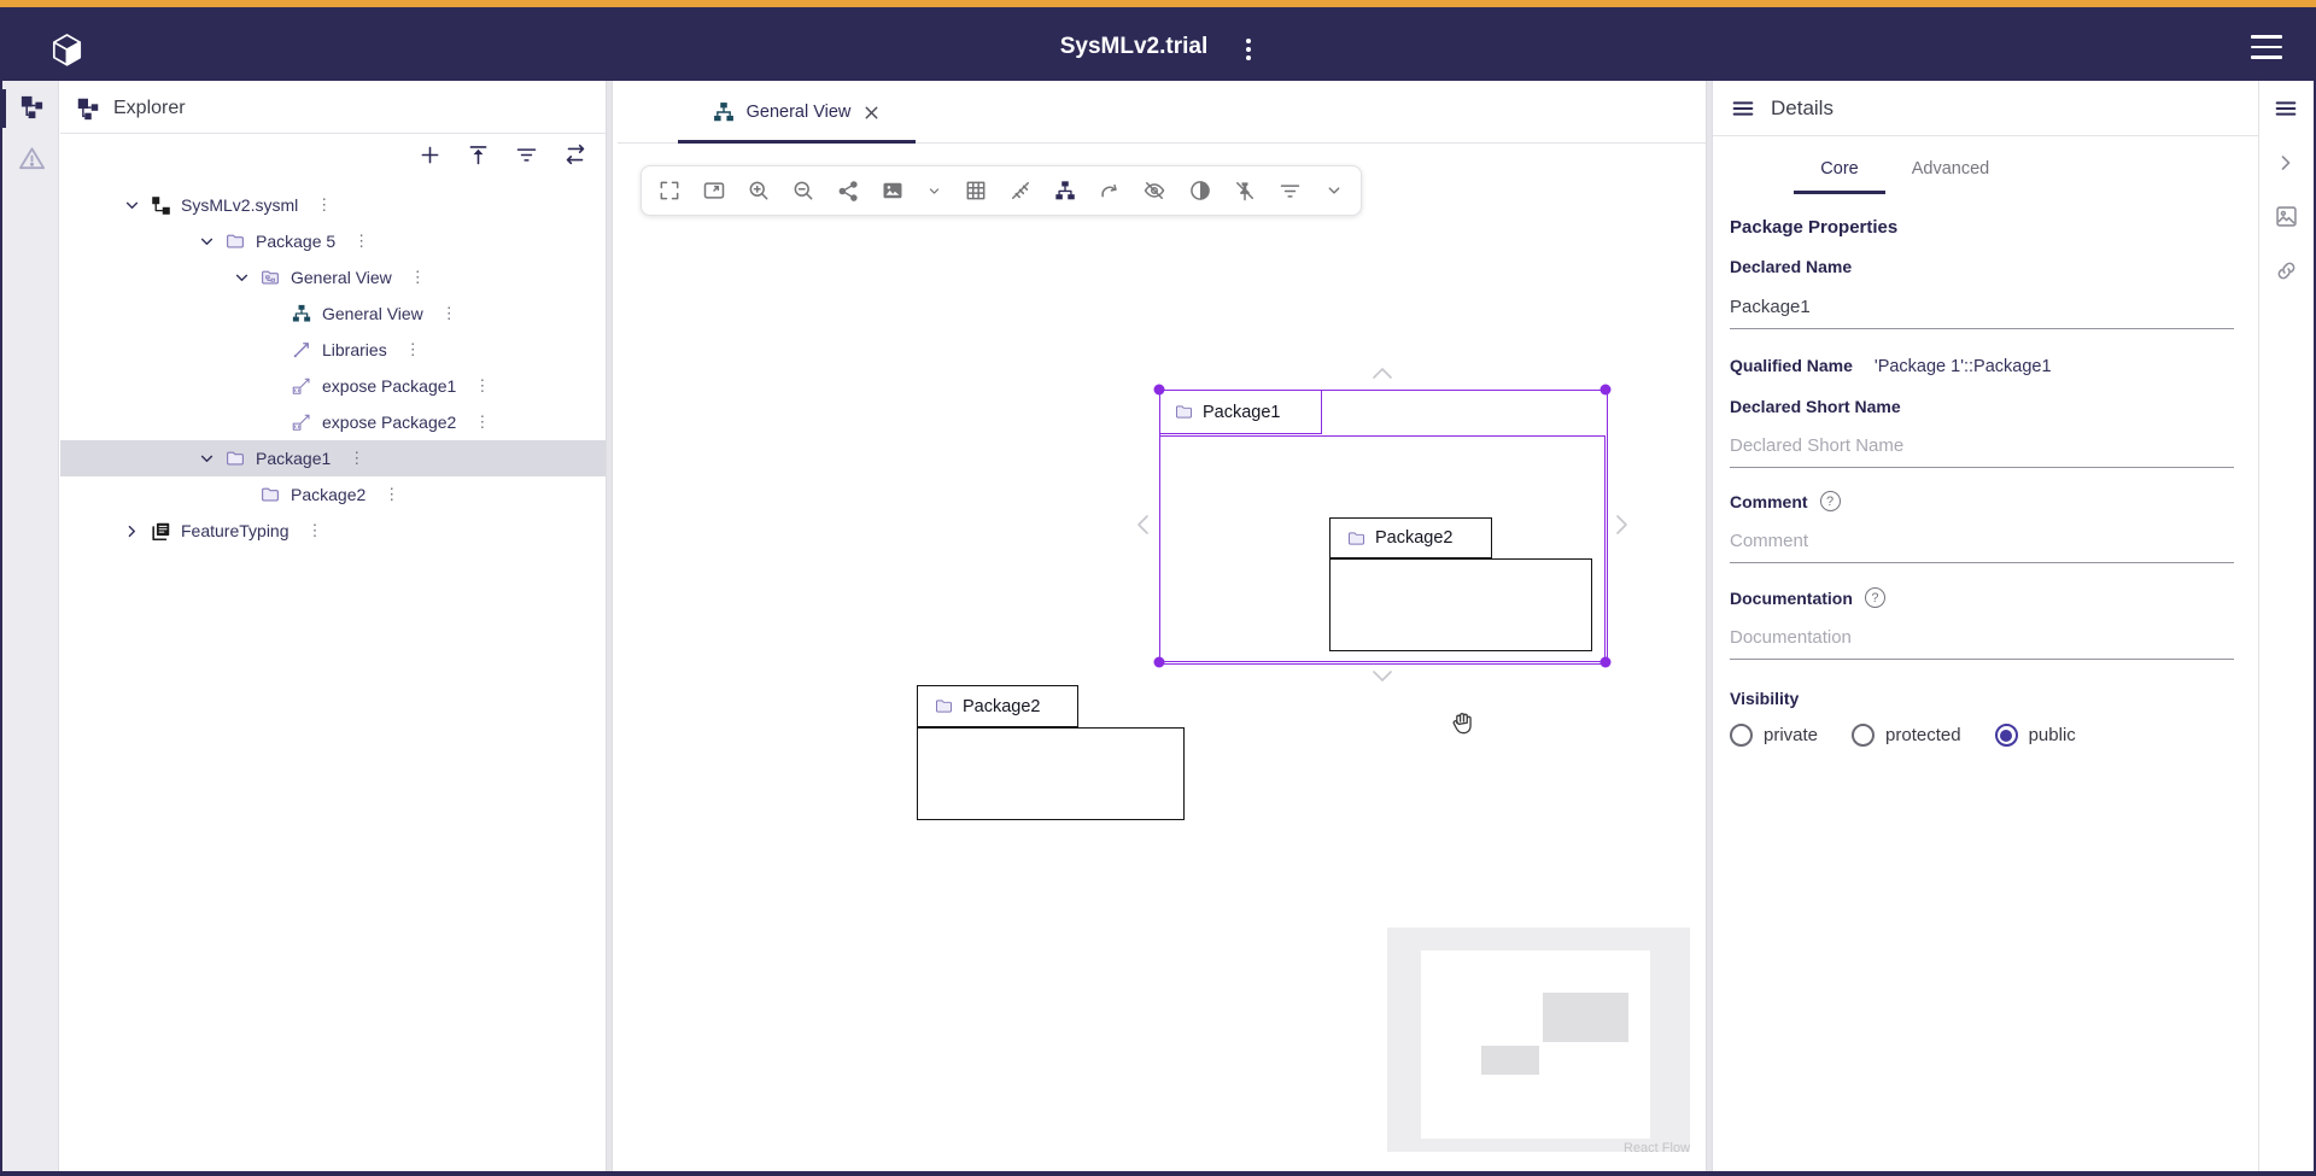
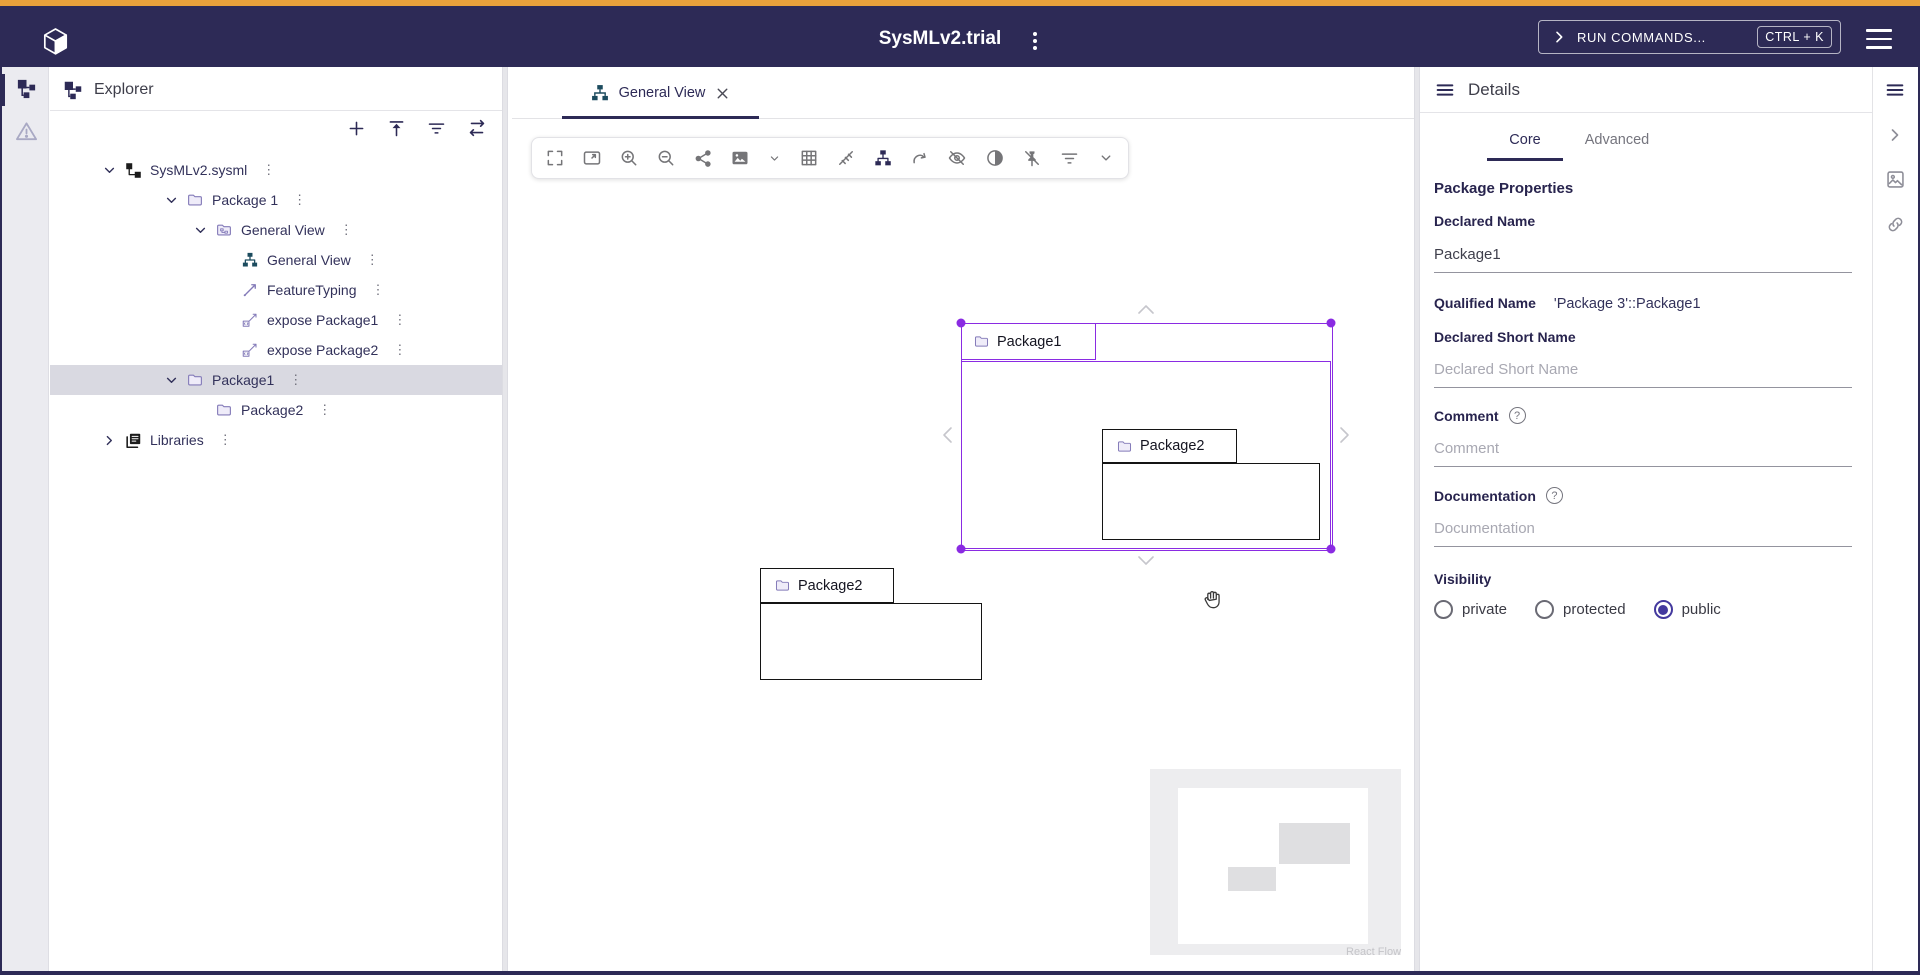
  SysMLv2.trial
+ RUN COMMANDS...
+ CTRL + K
  Explorer
  SysMLv2.sysml
  ⋮
- Package 5
+ Package 1
  ⋮
  General View
  ⋮
  General View
  ⋮
- Libraries
+ FeatureTyping
  ⋮
  expose Package1
  ⋮
  expose Package2
  ⋮
  Package1
  ⋮
  Package2
  ⋮
- FeatureTyping
+ Libraries
  ⋮
  General View
  Package2
  Package1
  Package2
  React Flow
  Details
  Core
  Advanced
  Package Properties
  Declared Name
  Package1
  Qualified Name
- 'Package 1'::Package1
+ 'Package 3'::Package1
  Declared Short Name
  Declared Short Name
  Comment
  ?
  Comment
  Documentation
  ?
  Documentation
  Visibility
  private
  protected
  public
